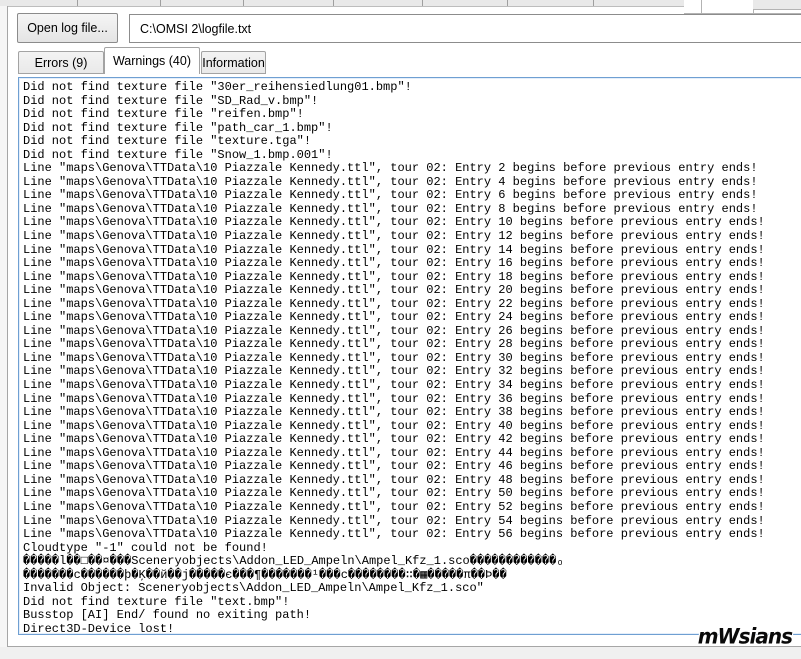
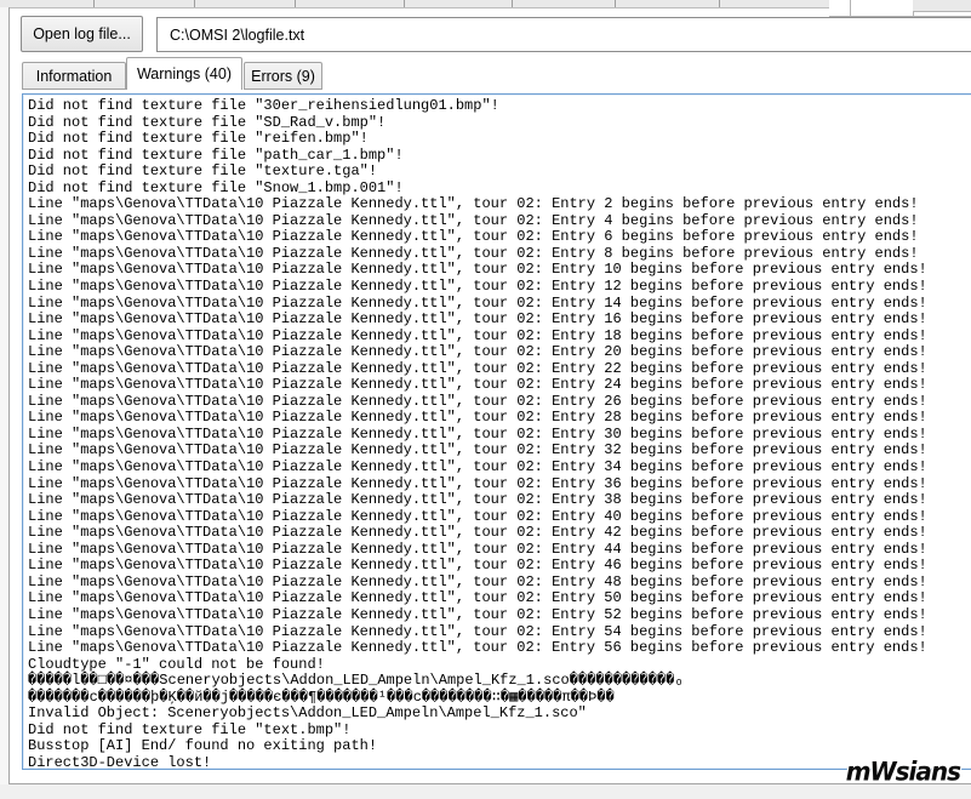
  Open log file...
  C:\OMSI 2\logfile.txt
- Errors (9)
+ Information
  Warnings (40)
- Information
+ Errors (9)
  Did not find texture file "30er_reihensiedlung01.bmp"!
  Did not find texture file "SD_Rad_v.bmp"!
  Did not find texture file "reifen.bmp"!
  Did not find texture file "path_car_1.bmp"!
  Did not find texture file "texture.tga"!
  Did not find texture file "Snow_1.bmp.001"!
  Line "maps\Genova\TTData\10 Piazzale Kennedy.ttl", tour 02: Entry 2 begins before previous entry ends!
  Line "maps\Genova\TTData\10 Piazzale Kennedy.ttl", tour 02: Entry 4 begins before previous entry ends!
  Line "maps\Genova\TTData\10 Piazzale Kennedy.ttl", tour 02: Entry 6 begins before previous entry ends!
  Line "maps\Genova\TTData\10 Piazzale Kennedy.ttl", tour 02: Entry 8 begins before previous entry ends!
  Line "maps\Genova\TTData\10 Piazzale Kennedy.ttl", tour 02: Entry 10 begins before previous entry ends!
  Line "maps\Genova\TTData\10 Piazzale Kennedy.ttl", tour 02: Entry 12 begins before previous entry ends!
  Line "maps\Genova\TTData\10 Piazzale Kennedy.ttl", tour 02: Entry 14 begins before previous entry ends!
  Line "maps\Genova\TTData\10 Piazzale Kennedy.ttl", tour 02: Entry 16 begins before previous entry ends!
  Line "maps\Genova\TTData\10 Piazzale Kennedy.ttl", tour 02: Entry 18 begins before previous entry ends!
  Line "maps\Genova\TTData\10 Piazzale Kennedy.ttl", tour 02: Entry 20 begins before previous entry ends!
  Line "maps\Genova\TTData\10 Piazzale Kennedy.ttl", tour 02: Entry 22 begins before previous entry ends!
  Line "maps\Genova\TTData\10 Piazzale Kennedy.ttl", tour 02: Entry 24 begins before previous entry ends!
  Line "maps\Genova\TTData\10 Piazzale Kennedy.ttl", tour 02: Entry 26 begins before previous entry ends!
  Line "maps\Genova\TTData\10 Piazzale Kennedy.ttl", tour 02: Entry 28 begins before previous entry ends!
  Line "maps\Genova\TTData\10 Piazzale Kennedy.ttl", tour 02: Entry 30 begins before previous entry ends!
  Line "maps\Genova\TTData\10 Piazzale Kennedy.ttl", tour 02: Entry 32 begins before previous entry ends!
  Line "maps\Genova\TTData\10 Piazzale Kennedy.ttl", tour 02: Entry 34 begins before previous entry ends!
  Line "maps\Genova\TTData\10 Piazzale Kennedy.ttl", tour 02: Entry 36 begins before previous entry ends!
  Line "maps\Genova\TTData\10 Piazzale Kennedy.ttl", tour 02: Entry 38 begins before previous entry ends!
  Line "maps\Genova\TTData\10 Piazzale Kennedy.ttl", tour 02: Entry 40 begins before previous entry ends!
  Line "maps\Genova\TTData\10 Piazzale Kennedy.ttl", tour 02: Entry 42 begins before previous entry ends!
  Line "maps\Genova\TTData\10 Piazzale Kennedy.ttl", tour 02: Entry 44 begins before previous entry ends!
  Line "maps\Genova\TTData\10 Piazzale Kennedy.ttl", tour 02: Entry 46 begins before previous entry ends!
  Line "maps\Genova\TTData\10 Piazzale Kennedy.ttl", tour 02: Entry 48 begins before previous entry ends!
  Line "maps\Genova\TTData\10 Piazzale Kennedy.ttl", tour 02: Entry 50 begins before previous entry ends!
  Line "maps\Genova\TTData\10 Piazzale Kennedy.ttl", tour 02: Entry 52 begins before previous entry ends!
  Line "maps\Genova\TTData\10 Piazzale Kennedy.ttl", tour 02: Entry 54 begins before previous entry ends!
  Line "maps\Genova\TTData\10 Piazzale Kennedy.ttl", tour 02: Entry 56 begins before previous entry ends!
  Cloudtype "-1" could not be found!
  �����l��□��¤���Sceneryobjects\Addon_LED_Ampeln\Ampel_Kfz_1.sco������������ₒ
  �������c������þ�Ķ��й��j�����є���¶�������¹���c��������∷�▦�����π��Þ��
  Invalid Object: Sceneryobjects\Addon_LED_Ampeln\Ampel_Kfz_1.sco"
  Did not find texture file "text.bmp"!
  Busstop [AI] End/ found no exiting path!
  Direct3D-Device lost!
  mWsians
